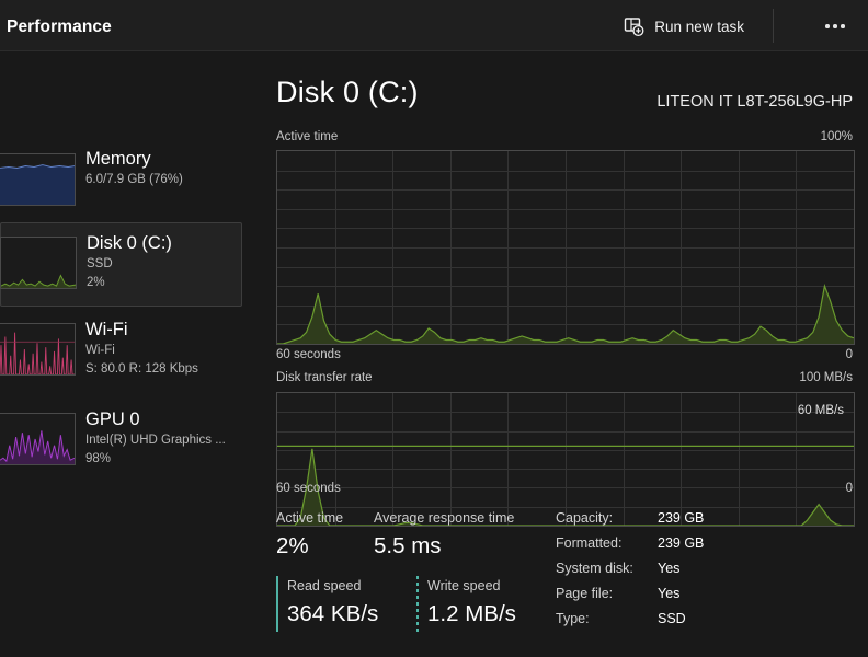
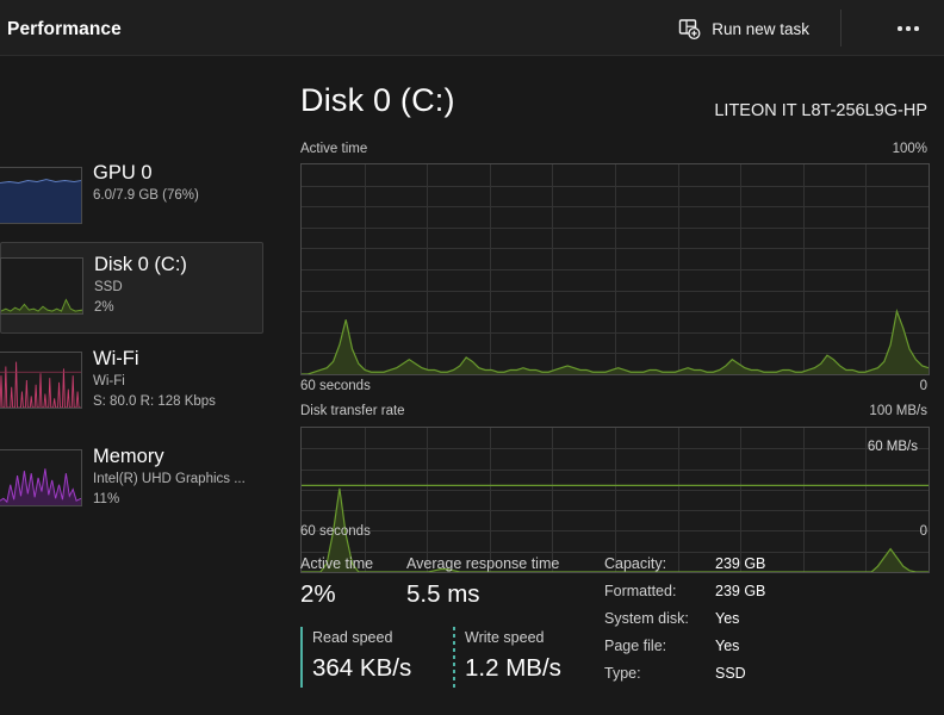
  Performance
  Run new task
- Memory
+ GPU 0
  6.0/7.9 GB (76%)
  Disk 0 (C:)
  SSD
  2%
  Wi-Fi
  Wi-Fi
  S: 80.0 R: 128 Kbps
- GPU 0
+ Memory
  Intel(R) UHD Graphics ...
- 98%
+ 11%
  Disk 0 (C:)
  LITEON IT L8T-256L9G-HP
  Active time
  100%
  60 seconds
  0
  Disk transfer rate
  100 MB/s
  60 MB/s
  60 seconds
  0
  Active time
  2%
  Average response time
  5.5 ms
  Read speed
  364 KB/s
  Write speed
  1.2 MB/s
  Capacity:
  239 GB
  Formatted:
  239 GB
  System disk:
  Yes
  Page file:
  Yes
  Type:
  SSD
